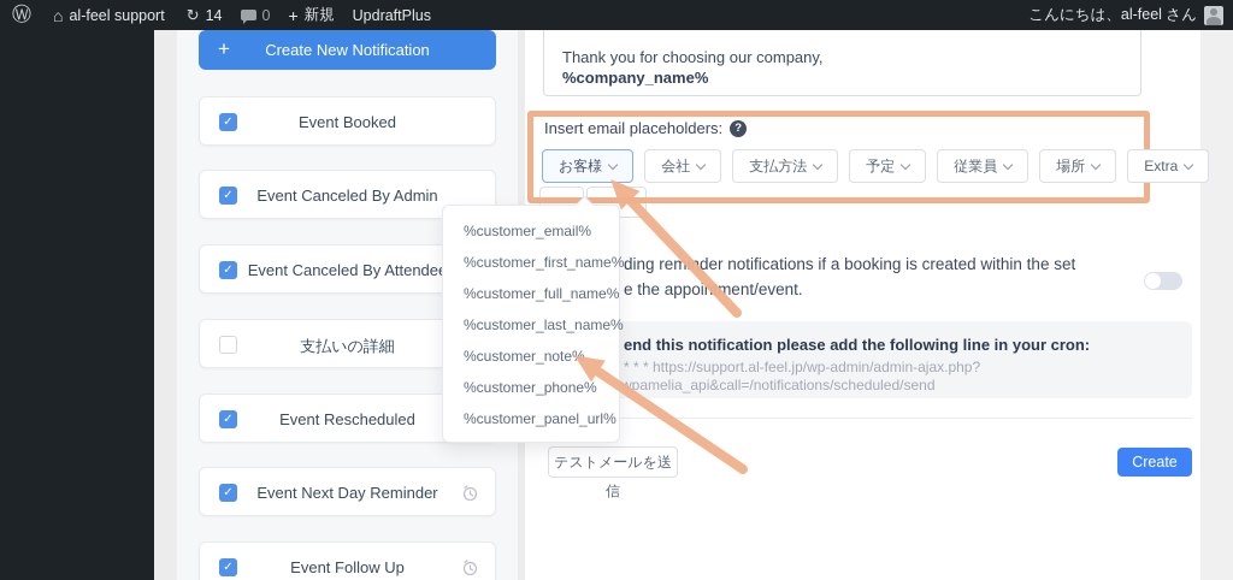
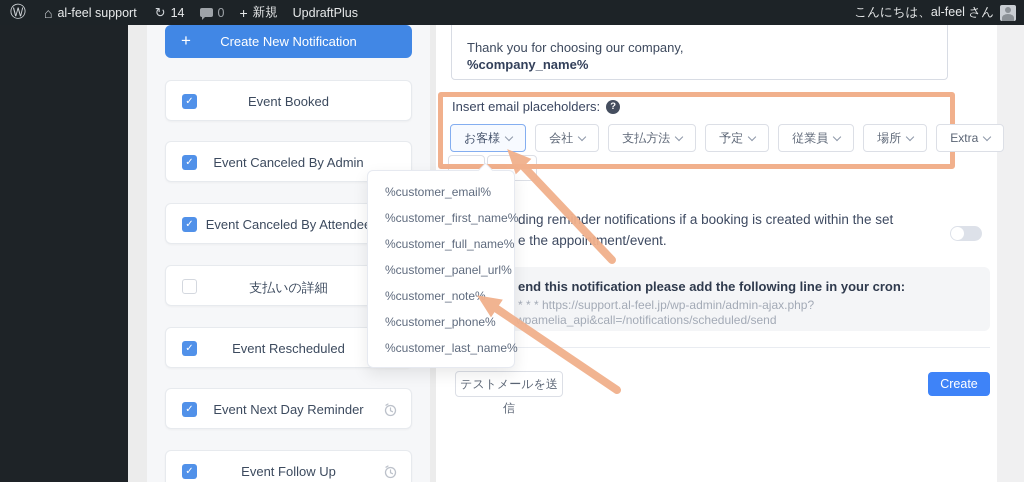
  Ⓦ
  ⌂
  al-feel support
  ↻
  14
  0
  +
  新規
  UpdraftPlus
  こんにちは、al-feel さん
  +
  Create New Notification
  ✓
  Event Booked
  ✓
  Event Canceled By Admin
  ✓
  Event Canceled By Attende
  支払いの詳細
  ✓
  Event Rescheduled
  ✓
  Event Next Day Reminder
  ✓
  Event Follow Up
  Thank you for choosing our company,
  %company_name%
  Insert email placeholders:
  ?
  お客様
  会社
  支払方法
  予定
  従業員
  場所
  Extra
  ding remder notifications if a booking is created within the set
  e the appoiment/event.
  end this notification please add the following line in your cron:
  * * * https://support.al-feel.jp/wp-admin/admin-ajax.php?
  pamelia_api&call=/notifications/scheduled/send
  テストメールを送信
  Create
  %customer_email%
  %customer_first_name%
  %customer_full_name%
- %customer_last_name%
+ %customer_panel_url%
  %customer_note
  %customer_phone%
- %customer_panel_url%
+ %customer_last_name%
